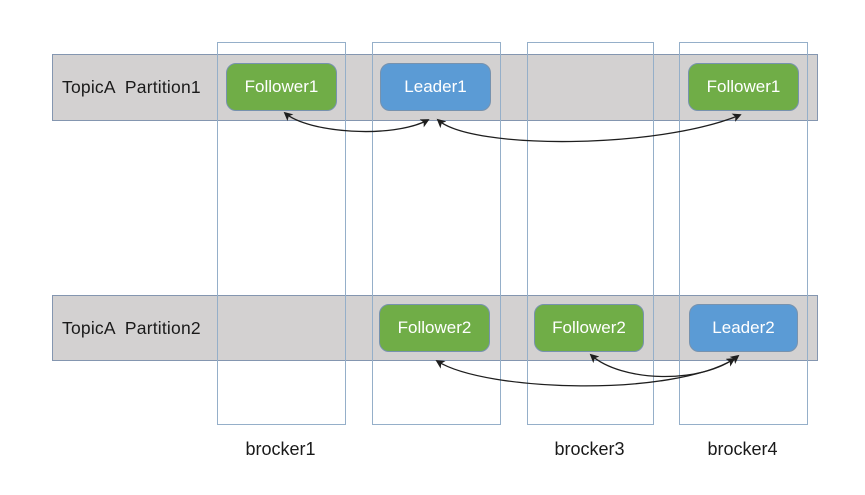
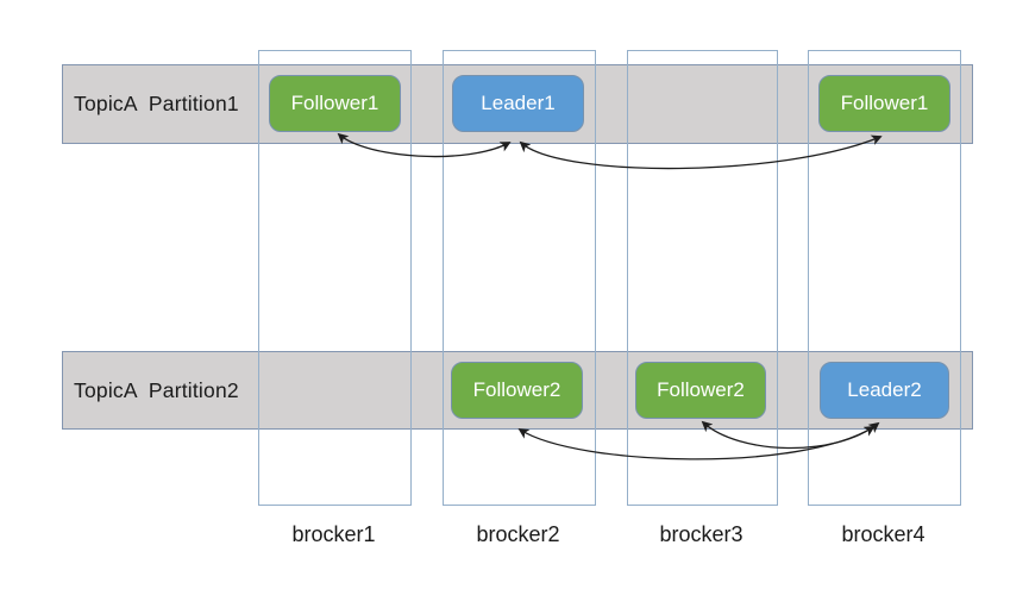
  TopicA Partition1
  TopicA Partition2
  Follower1
  Leader1
  Follower1
  Follower2
  Follower2
  Leader2
  brocker1
+ brocker2
  brocker3
  brocker4
